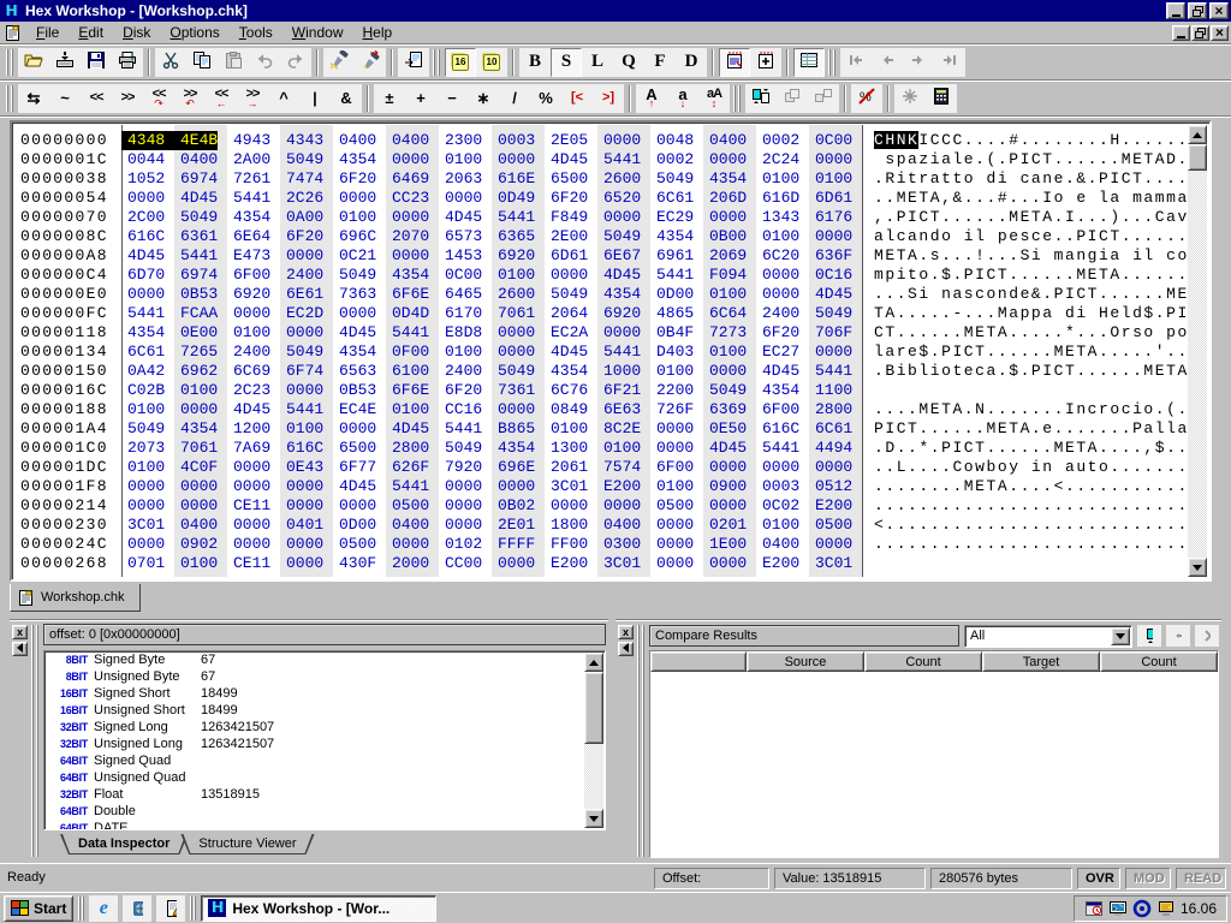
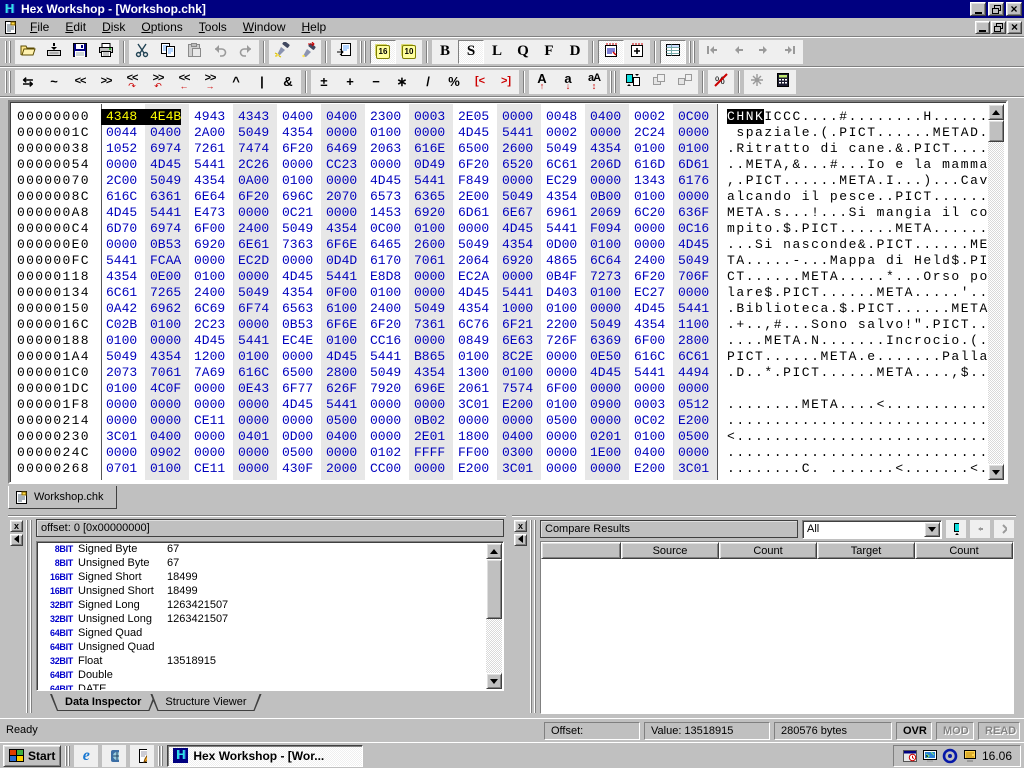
  H
  Hex Workshop - [Workshop.chk]
  ×
  File
  Edit
  Disk
  Options
  Tools
  Window
  Help
  ×
  16
  10
  B
  S
  L
  Q
  F
  D
  ⇆
  ~
  <<
  >>
  <<
  ↷
  >>
  ↶
  <<
  ←
  >>
  →
  ^
  |
  &
  ±
  +
  −
  ∗
  /
  %
  [<
  >]
  A
  ↑
  a
  ↓
  aA
  ↕
  00000000
  4348
  4E4B
  4943
  4343
  0400
  0400
  2300
  0003
  2E05
  0000
  0048
  0400
  0002
  0C00
  CHNKICCC....#........H......
  0000001C
  0044
  0400
  2A00
  5049
  4354
  0000
  0100
  0000
  4D45
  5441
  0002
  0000
  2C24
  0000
  spaziale.(.PICT......METAD.
  00000038
  1052
  6974
  7261
  7474
  6F20
  6469
  2063
  616E
  6500
  2600
  5049
  4354
  0100
  0100
  .Ritratto di cane.&.PICT....
  00000054
  0000
  4D45
  5441
  2C26
  0000
  CC23
  0000
  0D49
  6F20
  6520
  6C61
  206D
  616D
  6D61
  ..META,&...#...Io e la mamma
  00000070
  2C00
  5049
  4354
  0A00
  0100
  0000
  4D45
  5441
  F849
  0000
  EC29
  0000
  1343
  6176
  ,.PICT......META.I...)...Cav
  0000008C
  616C
  6361
  6E64
  6F20
  696C
  2070
  6573
  6365
  2E00
  5049
  4354
  0B00
  0100
  0000
  alcando il pesce..PICT......
  000000A8
  4D45
  5441
  E473
  0000
  0C21
  0000
  1453
  6920
  6D61
  6E67
  6961
  2069
  6C20
  636F
  META.s...!...Si mangia il co
  000000C4
  6D70
  6974
  6F00
  2400
  5049
  4354
  0C00
  0100
  0000
  4D45
  5441
  F094
  0000
  0C16
  mpito.$.PICT......META......
  000000E0
  0000
  0B53
  6920
  6E61
  7363
  6F6E
  6465
  2600
  5049
  4354
  0D00
  0100
  0000
  4D45
  ...Si nasconde&.PICT......ME
  000000FC
  5441
  FCAA
  0000
  EC2D
  0000
  0D4D
  6170
  7061
  2064
  6920
  4865
  6C64
  2400
  5049
  TA.....-...Mappa di Held$.PI
  00000118
  4354
  0E00
  0100
  0000
  4D45
  5441
  E8D8
  0000
  EC2A
  0000
  0B4F
  7273
  6F20
  706F
  CT......META.....*...Orso po
  00000134
  6C61
  7265
  2400
  5049
  4354
  0F00
  0100
  0000
  4D45
  5441
  D403
  0100
  EC27
  0000
  lare$.PICT......META.....'..
  00000150
  0A42
  6962
  6C69
  6F74
  6563
  6100
  2400
  5049
  4354
  1000
  0100
  0000
  4D45
  5441
  .Biblioteca.$.PICT......META
  0000016C
  C02B
  0100
  2C23
  0000
  0B53
  6F6E
  6F20
  7361
  6C76
  6F21
  2200
  5049
  4354
  1100
+ .+..,#...Sono salvo!".PICT..
  00000188
  0100
  0000
  4D45
  5441
  EC4E
  0100
  CC16
  0000
  0849
  6E63
  726F
  6369
  6F00
  2800
  ....META.N.......Incrocio.(.
  000001A4
  5049
  4354
  1200
  0100
  0000
  4D45
  5441
  B865
  0100
  8C2E
  0000
  0E50
  616C
  6C61
  PICT......META.e.......Palla
  000001C0
  2073
  7061
  7A69
  616C
  6500
  2800
  5049
  4354
  1300
  0100
  0000
  4D45
  5441
  4494
  .D..*.PICT......META....,$..
  000001DC
  0100
  4C0F
  0000
  0E43
  6F77
  626F
  7920
  696E
  2061
  7574
  6F00
  0000
  0000
  0000
- ..L....Cowboy in auto.......
  000001F8
  0000
  0000
  0000
  0000
  4D45
  5441
  0000
  0000
  3C01
  E200
  0100
  0900
  0003
  0512
  ........META....<...........
  00000214
  0000
  0000
  CE11
  0000
  0000
  0500
  0000
  0B02
  0000
  0000
  0500
  0000
  0C02
  E200
  ............................
  00000230
  3C01
  0400
  0000
  0401
  0D00
  0400
  0000
  2E01
  1800
  0400
  0000
  0201
  0100
  0500
  <...........................
  0000024C
  0000
  0902
  0000
  0000
  0500
  0000
  0102
  FFFF
  FF00
  0300
  0000
  1E00
  0400
  0000
  ............................
  00000268
  0701
  0100
  CE11
  0000
  430F
  2000
  CC00
  0000
  E200
  3C01
  0000
  0000
  E200
  3C01
+ ........C. .......<.......<.
  Workshop.chk
  x
  offset: 0 [0x00000000]
  8BIT
  Signed Byte
  67
  8BIT
  Unsigned Byte
  67
  16BIT
  Signed Short
  18499
  16BIT
  Unsigned Short
  18499
  32BIT
  Signed Long
  1263421507
  32BIT
  Unsigned Long
  1263421507
  64BIT
  Signed Quad
  64BIT
  Unsigned Quad
  32BIT
  Float
  13518915
  64BIT
  Double
  64BIT
  DATE
  Data Inspector
  Structure Viewer
  x
  Compare Results
  All
  Source
  Count
  Target
  Count
  Ready
  Value: 13518915
  280576 bytes
  OVR
  MOD
  READ
  Start
  e
  H
  Hex Workshop - [Wor...
  16.06
